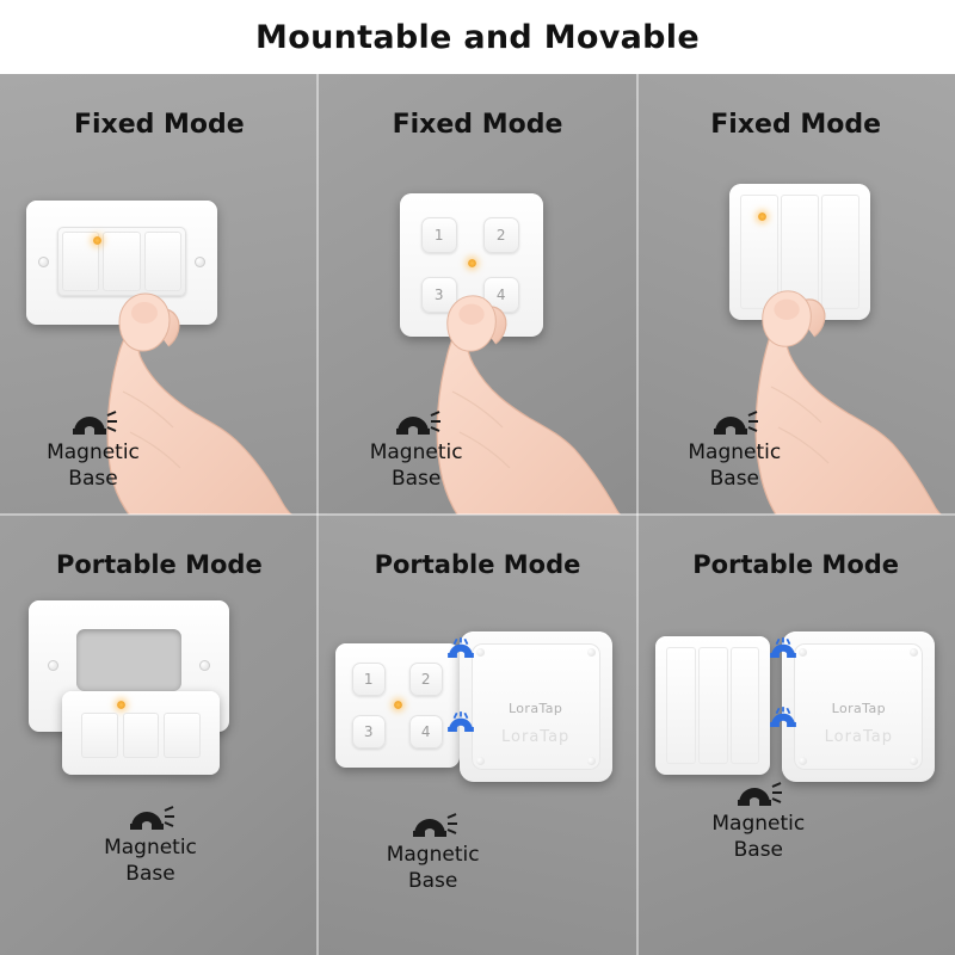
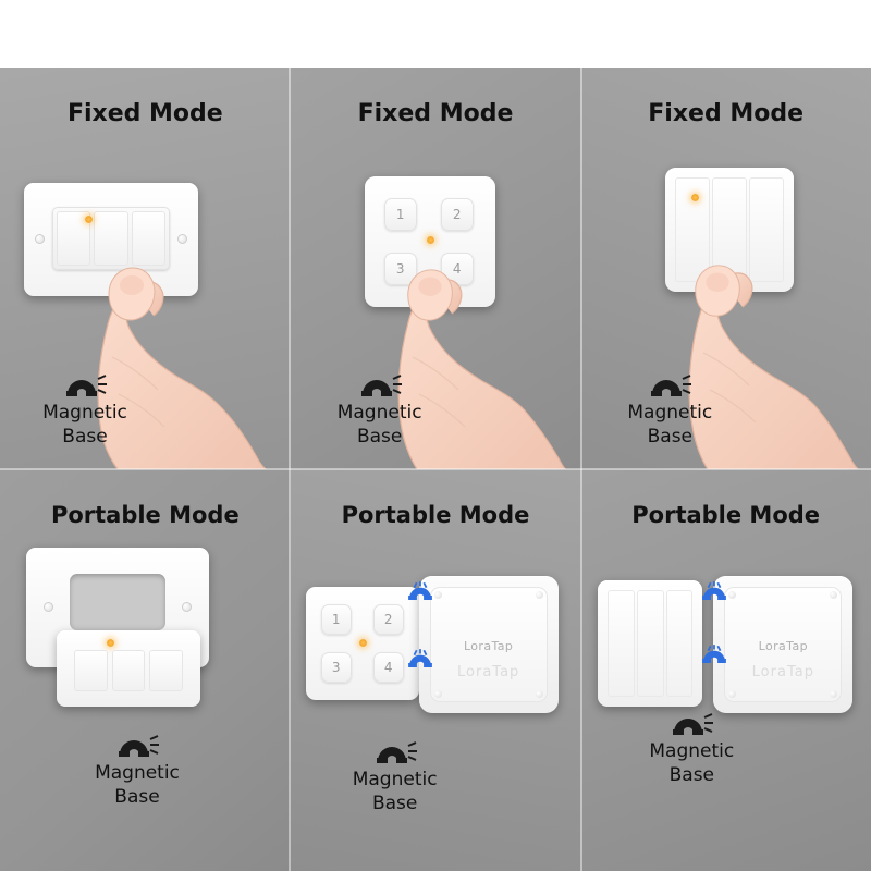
- Mountable and Movable
  Fixed Mode
  Magnetic
  Base
  Fixed Mode
  1
  2
  3
  4
  Magnetic
  Base
  Fixed Mode
  Magnetic
  Base
  Portable Mode
  Magnetic
  Base
  Portable Mode
  1
  2
  3
  4
  LoraTap
  LoraTap
  Magnetic
  Base
  Portable Mode
  LoraTap
  LoraTap
  Magnetic
  Base
